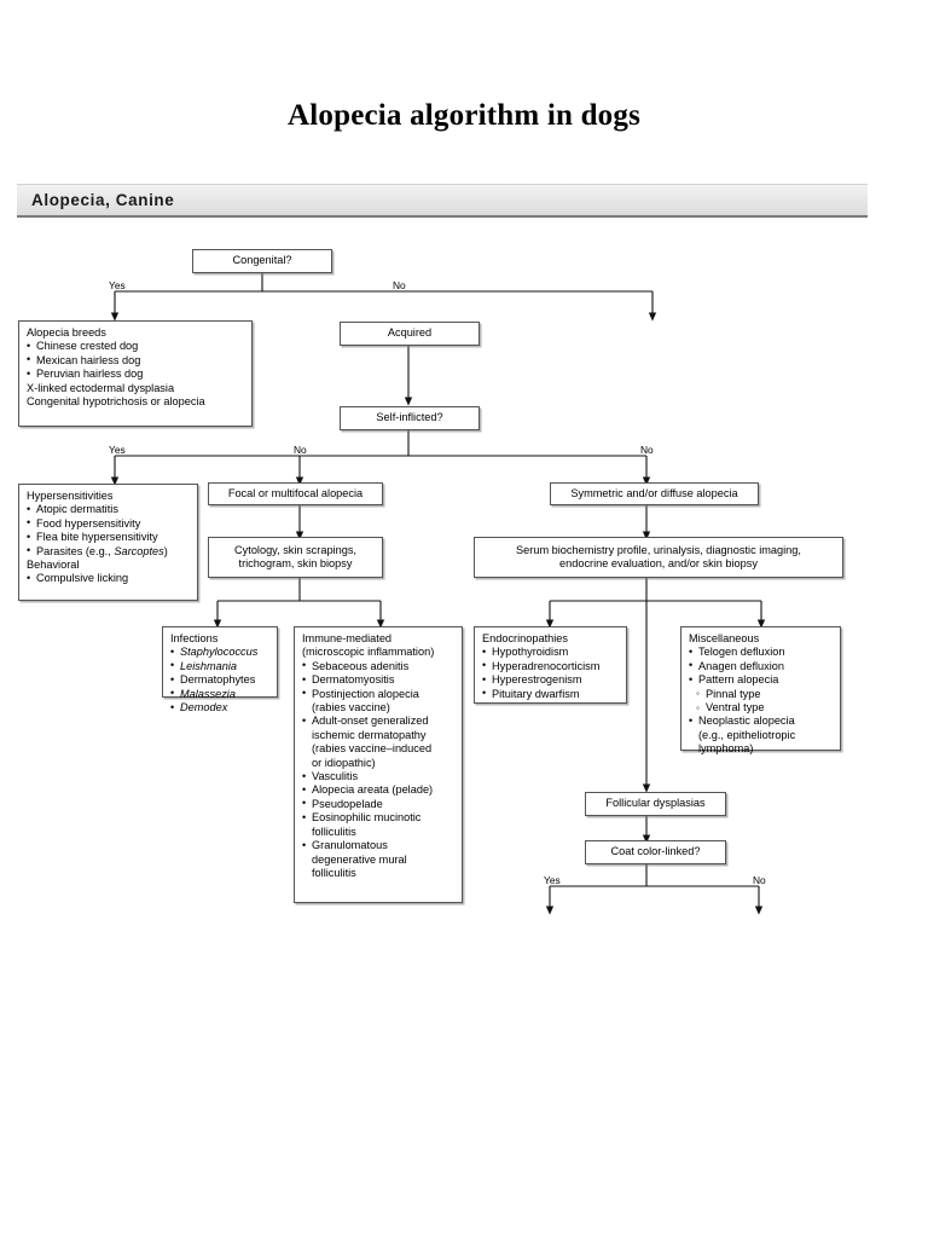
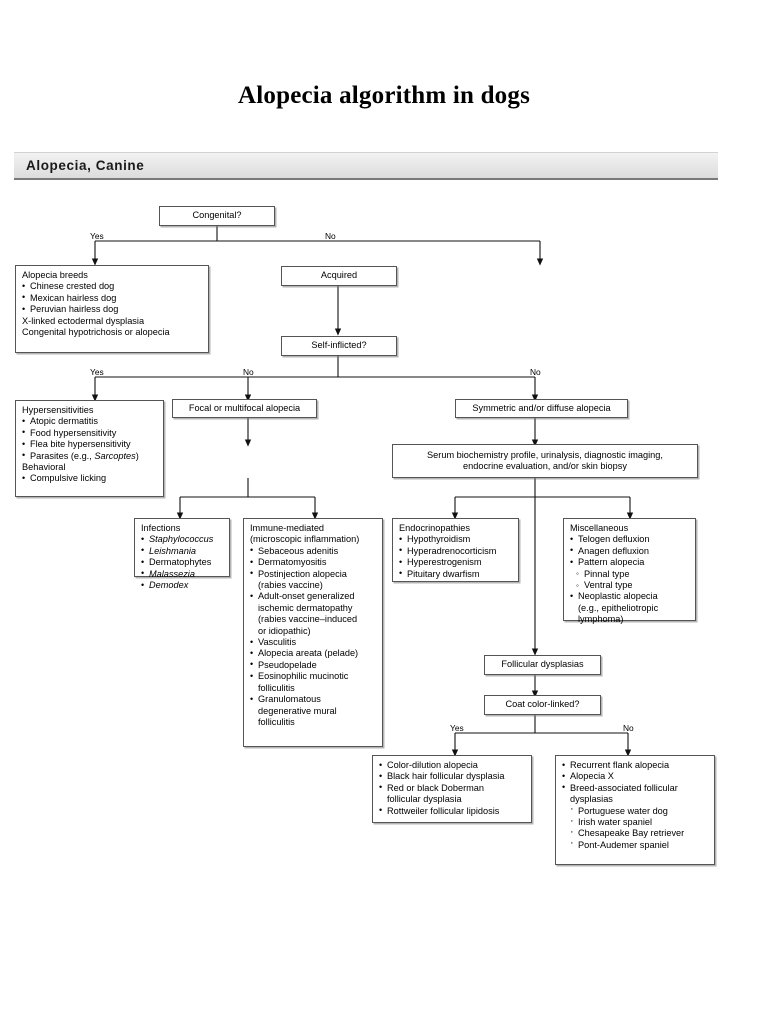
  Alopecia algorithm in dogs
  Alopecia, Canine
  Congenital?
  Yes
  No
  Alopecia breeds
  Chinese crested dog
  Mexican hairless dog
  Peruvian hairless dog
  X-linked ectodermal dysplasia
  Congenital hypotrichosis or alopecia
  Acquired
  Self-inflicted?
  Yes
  No
  No
  Hypersensitivities
  Atopic dermatitis
  Food hypersensitivity
  Flea bite hypersensitivity
  Parasites (e.g., Sarcoptes)
  Behavioral
  Compulsive licking
  Focal or multifocal alopecia
- Cytology, skin scrapings,
- trichogram, skin biopsy
  Symmetric and/or diffuse alopecia
  Serum biochemistry profile, urinalysis, diagnostic imaging,
  endocrine evaluation, and/or skin biopsy
  Infections
  Staphylococcus
  Leishmania
  Dermatophytes
  Malassezia
  Demodex
  Immune-mediated
  (microscopic inflammation)
  Sebaceous adenitis
  Dermatomyositis
  Postinjection alopecia
  (rabies vaccine)
  Adult-onset generalized
  ischemic dermatopathy
  (rabies vaccine–induced
  or idiopathic)
  Vasculitis
  Alopecia areata (pelade)
  Pseudopelade
  Eosinophilic mucinotic
  folliculitis
  Granulomatous
  degenerative mural
  folliculitis
  Endocrinopathies
  Hypothyroidism
  Hyperadrenocorticism
  Hyperestrogenism
  Pituitary dwarfism
  Miscellaneous
  Telogen defluxion
  Anagen defluxion
  Pattern alopecia
  Pinnal type
  Ventral type
  Neoplastic alopecia
  (e.g., epitheliotropic
  lymphoma)
  Follicular dysplasias
  Coat color-linked?
  Yes
  No
+ Color-dilution alopecia
+ Black hair follicular dysplasia
+ Red or black Doberman
+ follicular dysplasia
+ Rottweiler follicular lipidosis
+ Recurrent flank alopecia
+ Alopecia X
+ Breed-associated follicular
+ dysplasias
+ Portuguese water dog
+ Irish water spaniel
+ Chesapeake Bay retriever
+ Pont-Audemer spaniel
